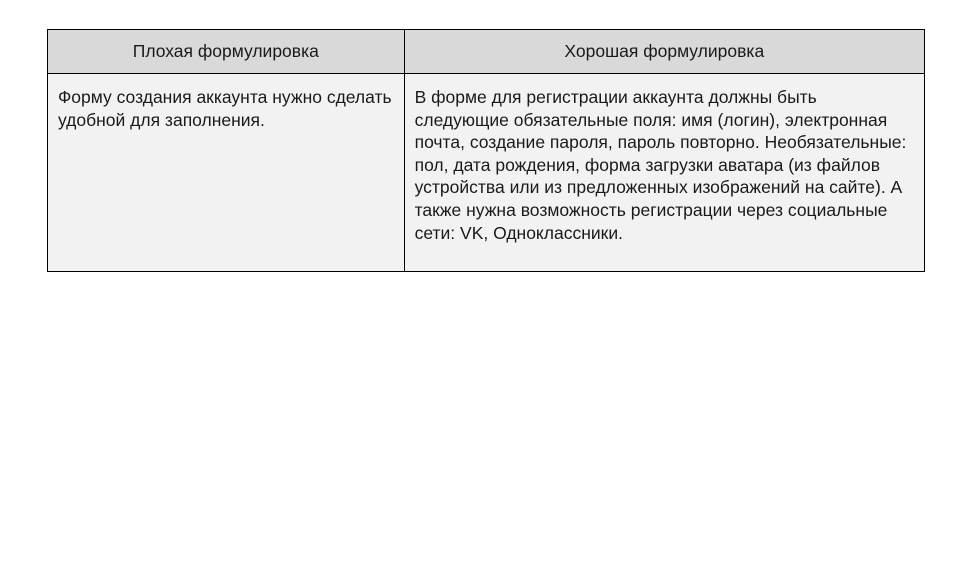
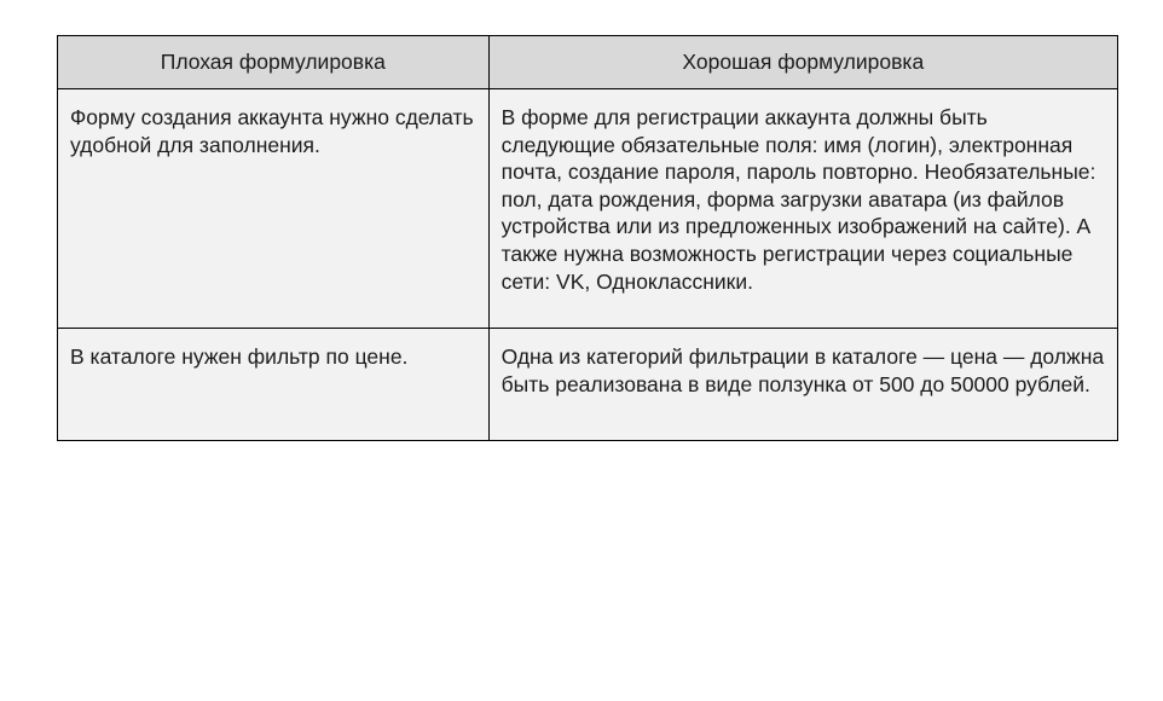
  Плохая формулировка	Хорошая формулировка
  Форму создания аккаунта нужно сделать удобной для заполнения.	В форме для регистрации аккаунта должны быть следующие обязательные поля: имя (логин), электронная почта, создание пароля, пароль повторно. Необязательные: пол, дата рождения, форма загрузки аватара (из файлов устройства или из предложенных изображений на сайте). А также нужна возможность регистрации через социальные сети: VK, Одноклассники.
+ В каталоге нужен фильтр по цене.	Одна из категорий фильтрации в каталоге — цена — должна быть реализована в виде ползунка от 500 до 50000 рублей.
